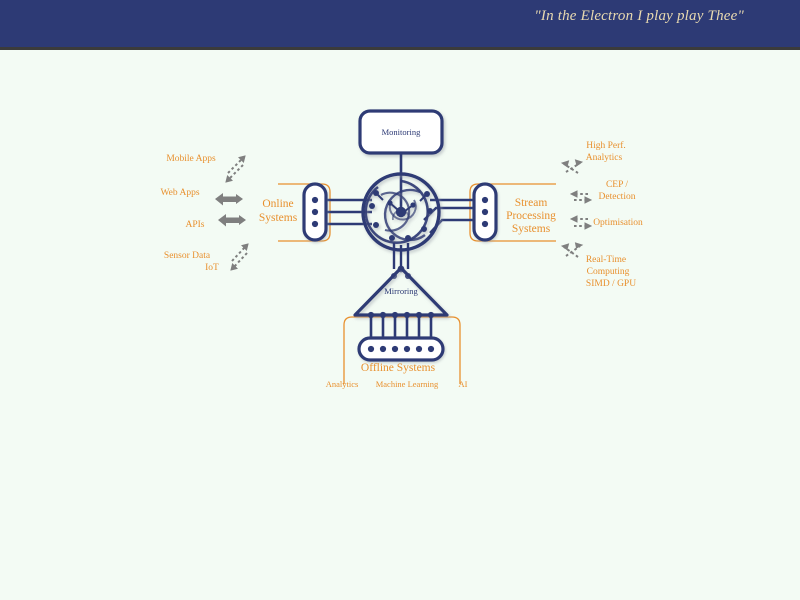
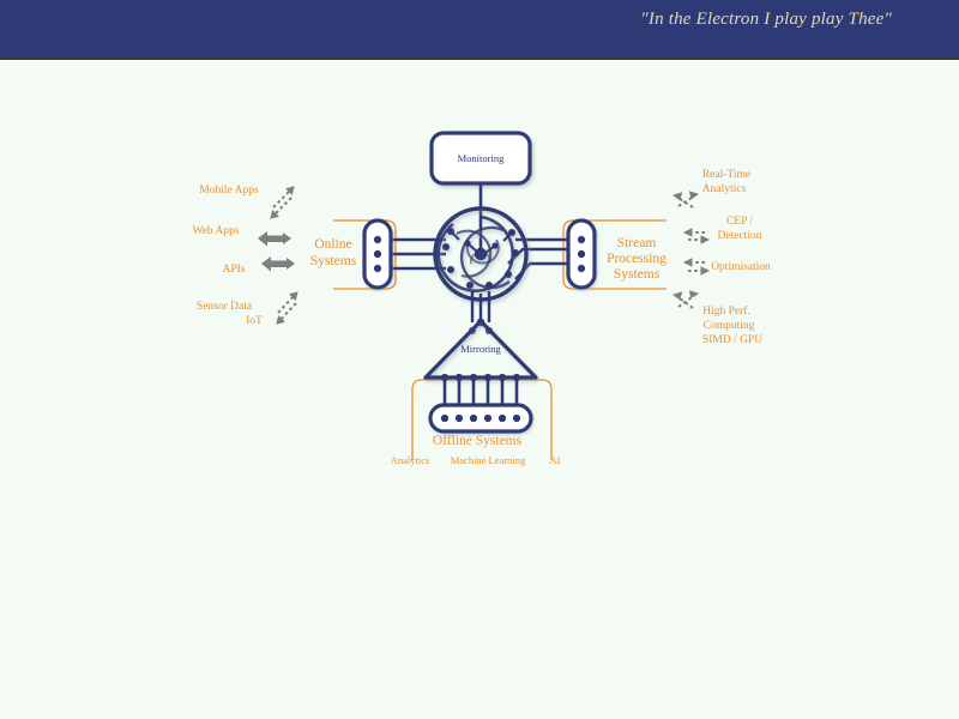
  "In the Electron I play play Thee"
  Monitoring
  Online
  Systems
  Stream
  Processing
  Systems
  Mirroring
  Offline Systems
  Analytics
  Machine Learning
  AI
  Mobile Apps
  Web Apps
  APIs
  Sensor Data
  IoT
- High Perf.
+ Real-Time
  Analytics
  CEP /
  Detection
  Optimisation
- Real-Time
+ High Perf.
  Computing
  SIMD / GPU
